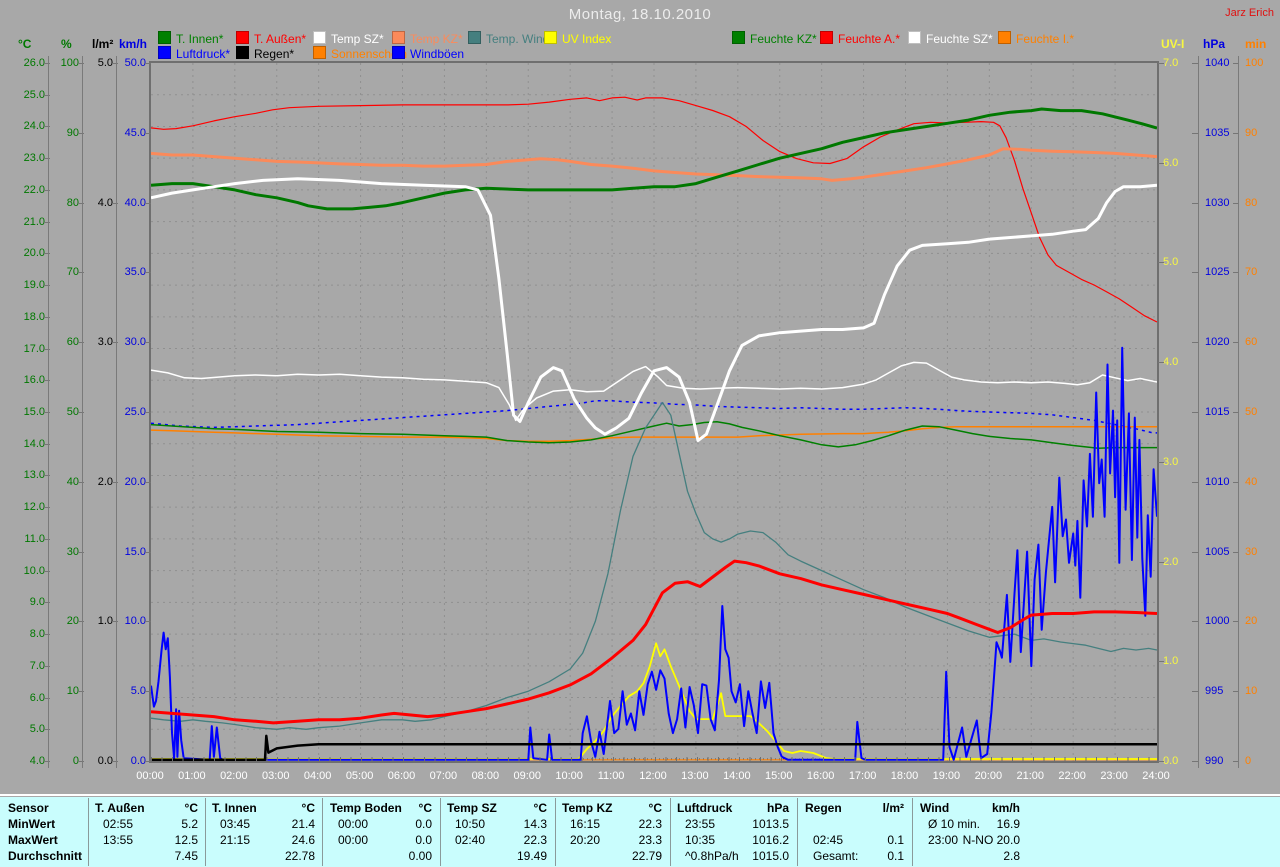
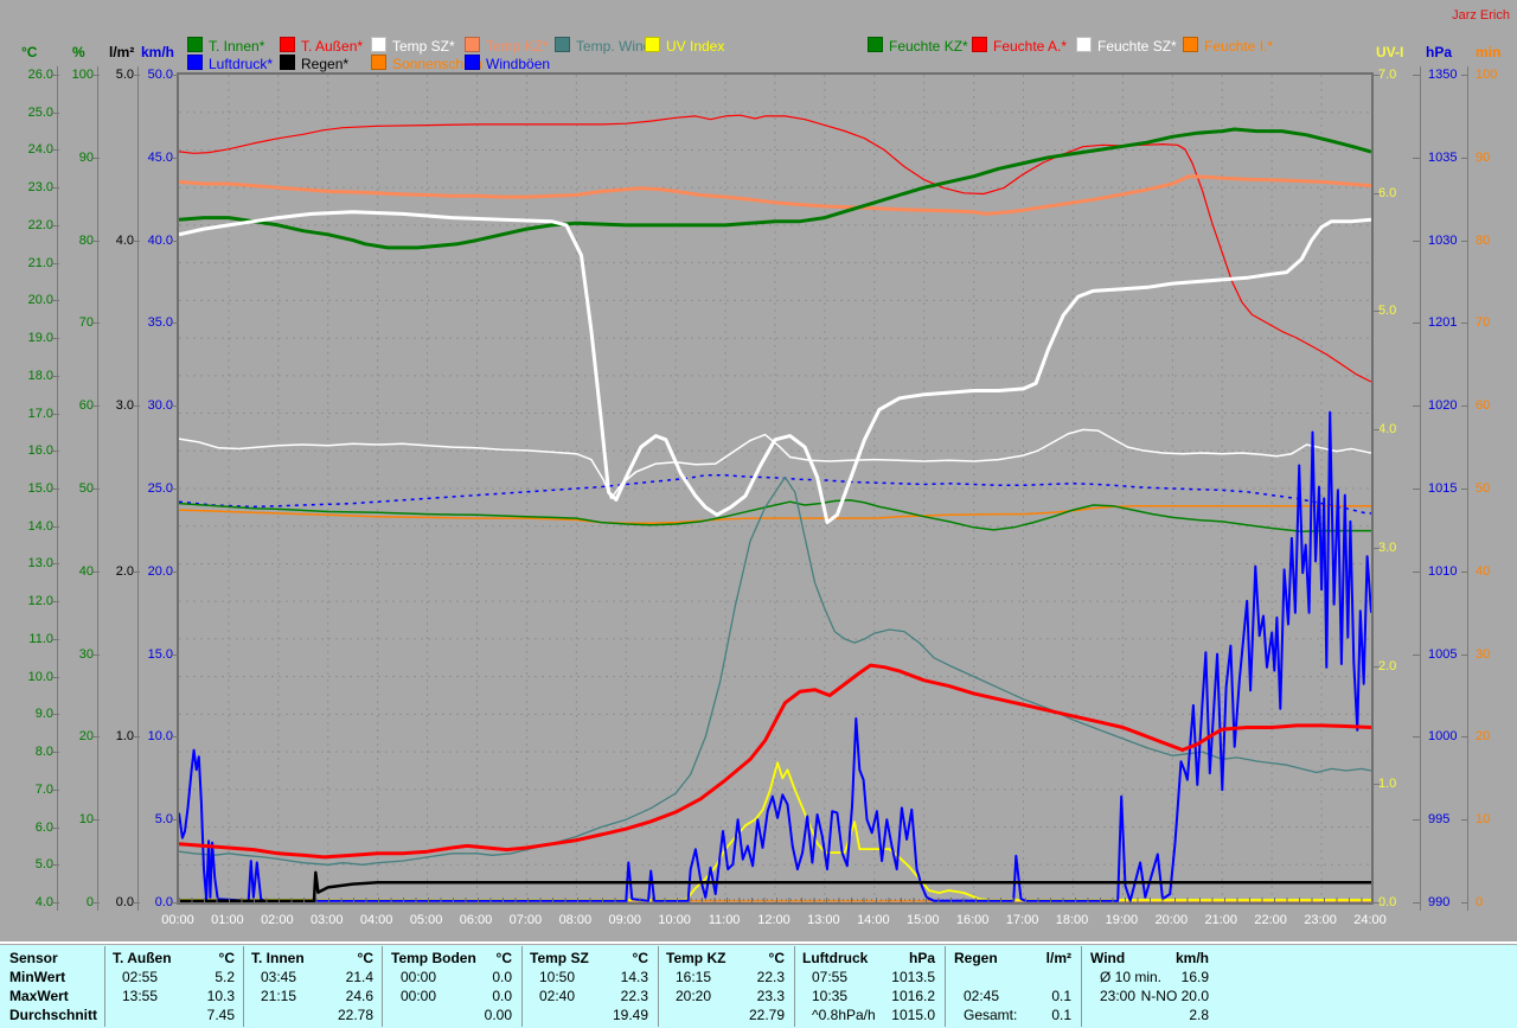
- Montag, 18.10.2010
  Jarz Erich
  Sensor
  MinWert
  MaxWert
  Durchschnitt
  T. Außen
  °C
  02:55
  5.2
  13:55
- 12.5
+ 10.3
  7.45
  T. Innen
  °C
  03:45
  21.4
  21:15
  24.6
  22.78
  Temp Boden
  °C
  00:00
  0.0
  00:00
  0.0
  0.00
  Temp SZ
  °C
  10:50
  14.3
  02:40
  22.3
  19.49
  Temp KZ
  °C
  16:15
  22.3
  20:20
  23.3
  22.79
  Luftdruck
  hPa
- 23:55
+ 07:55
  1013.5
  10:35
  1016.2
  ^0.8hPa/h
  1015.0
  Regen
  l/m²
  02:45
  0.1
  Gesamt:
  0.1
  Wind
  km/h
  Ø 10 min.
  16.9
  23:00
  N-NO 20.0
  2.8
  T. Innen*
  T. Außen*
  Temp SZ*
  Temp KZ*
  Temp. Win
  UV Index
  Feuchte KZ*
  Feuchte A.*
  Feuchte SZ*
  Feuchte I.*
  Luftdruck*
  Regen*
  Sonnensch
  Windböen
  °C
  %
  l/m²
  km/h
  UV-I
  hPa
  min
  26.0
  25.0
  24.0
  23.0
  22.0
  21.0
  20.0
  19.0
  18.0
  17.0
  16.0
  15.0
  14.0
  13.0
  12.0
  11.0
  10.0
  9.0
  8.0
  7.0
  6.0
  5.0
  4.0
  100
  90
  80
  70
  60
  50
  40
  30
  20
  10
  0
  5.0
  4.0
  3.0
  2.0
  1.0
  0.0
  50.0
  45.0
  40.0
  35.0
  30.0
  25.0
  20.0
  15.0
  10.0
  5.0
  0.0
  7.0
  6.0
  5.0
  4.0
  3.0
  2.0
  1.0
  0.0
- 1040
+ 1350
  1035
  1030
- 1025
+ 1201
  1020
  1015
  1010
  1005
  1000
  995
  990
  100
  90
  80
  70
  60
  50
  40
  30
  20
  10
  0
  00:00
  01:00
  02:00
  03:00
  04:00
  05:00
  06:00
  07:00
  08:00
  09:00
  10:00
  11:00
  12:00
  13:00
  14:00
  15:00
  16:00
  17:00
  18:00
  19:00
  20:00
  21:00
  22:00
  23:00
  24:00
